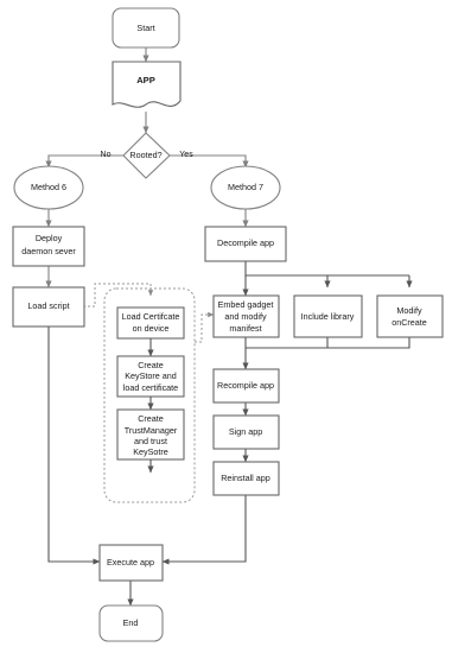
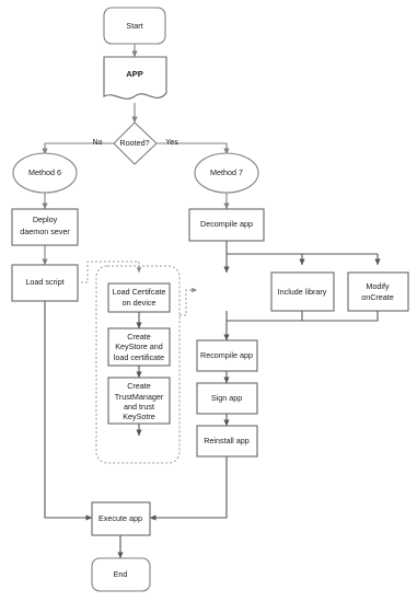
  Start
  APP
  Rooted?
  Method 6
  Method 7
  Deploy
  daemon sever
  Load script
  Decompile app
- Embed gadget
- and modify
- manifest
  Include library
  Modify
  onCreate
  Recompile app
  Sign app
  Reinstall app
  Load Certifcate
  on device
  Create
  KeyStore and
  load certificate
  Create
  TrustManager
  and trust
  KeySotre
  Execute app
  End
